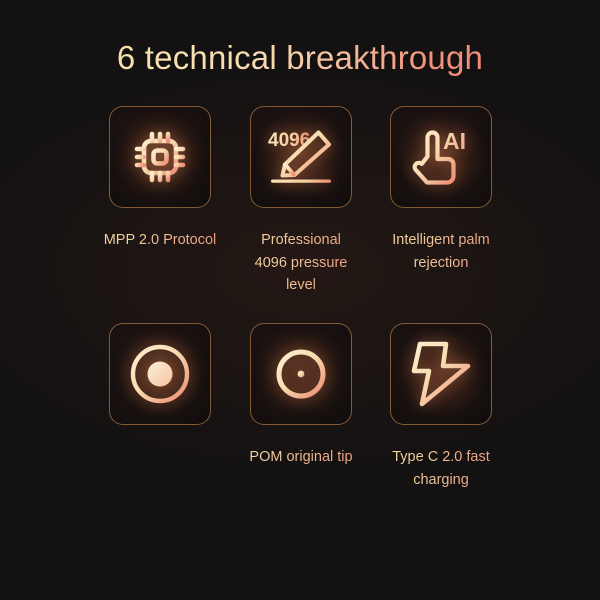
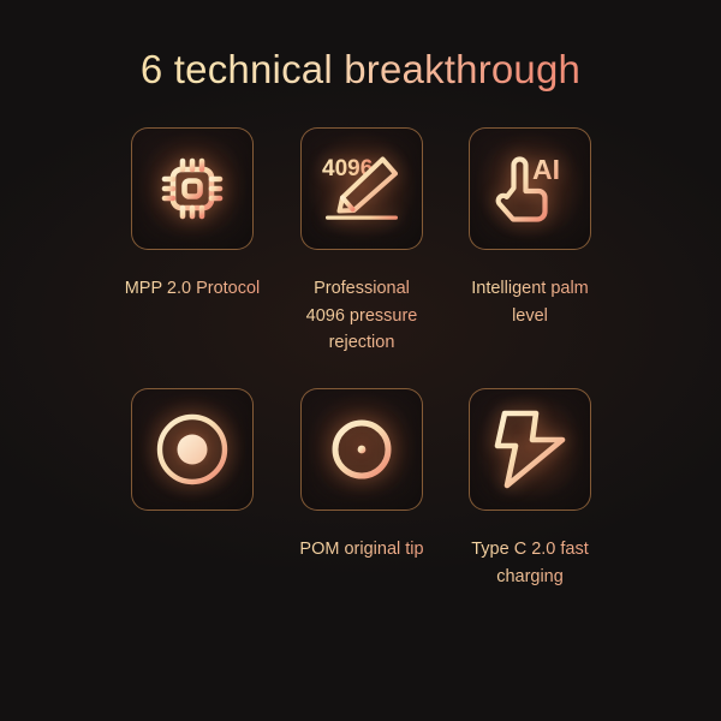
  6 technical breakthrough
  MPP 2.0 Protoco
  4096
  Professional
  4096 pressure
- level
+ rejection
  AI
  Intelligent palm
- rejection
+ level
  POM original tip
  Type C 2.0 fast
  charging
